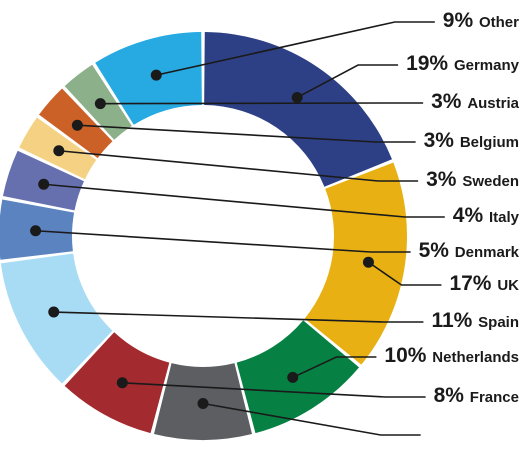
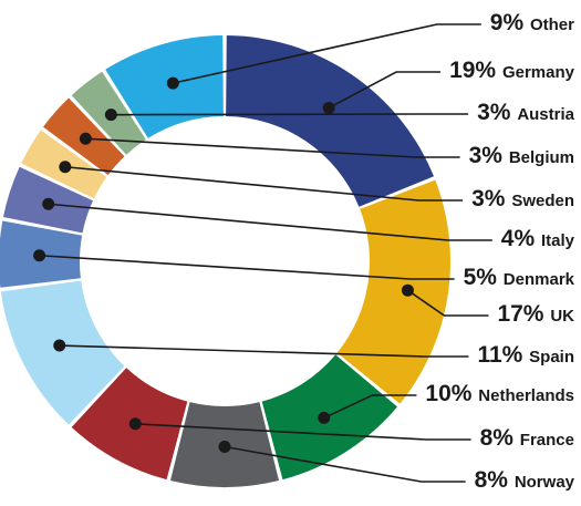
  9% Other
  19% Germany
  3% Austria
  3% Belgium
  3% Sweden
  4% Italy
  5% Denmark
  17% UK
  11% Spain
  10% Netherlands
  8% France
+ 8% Norway
